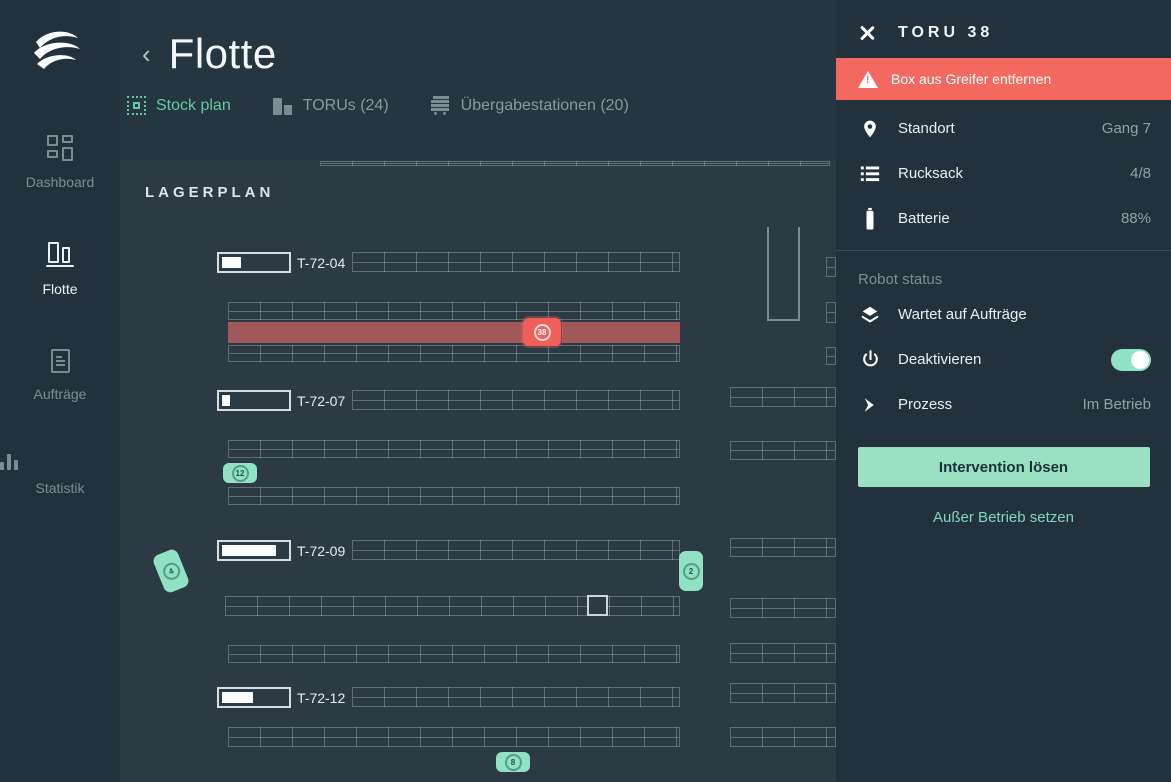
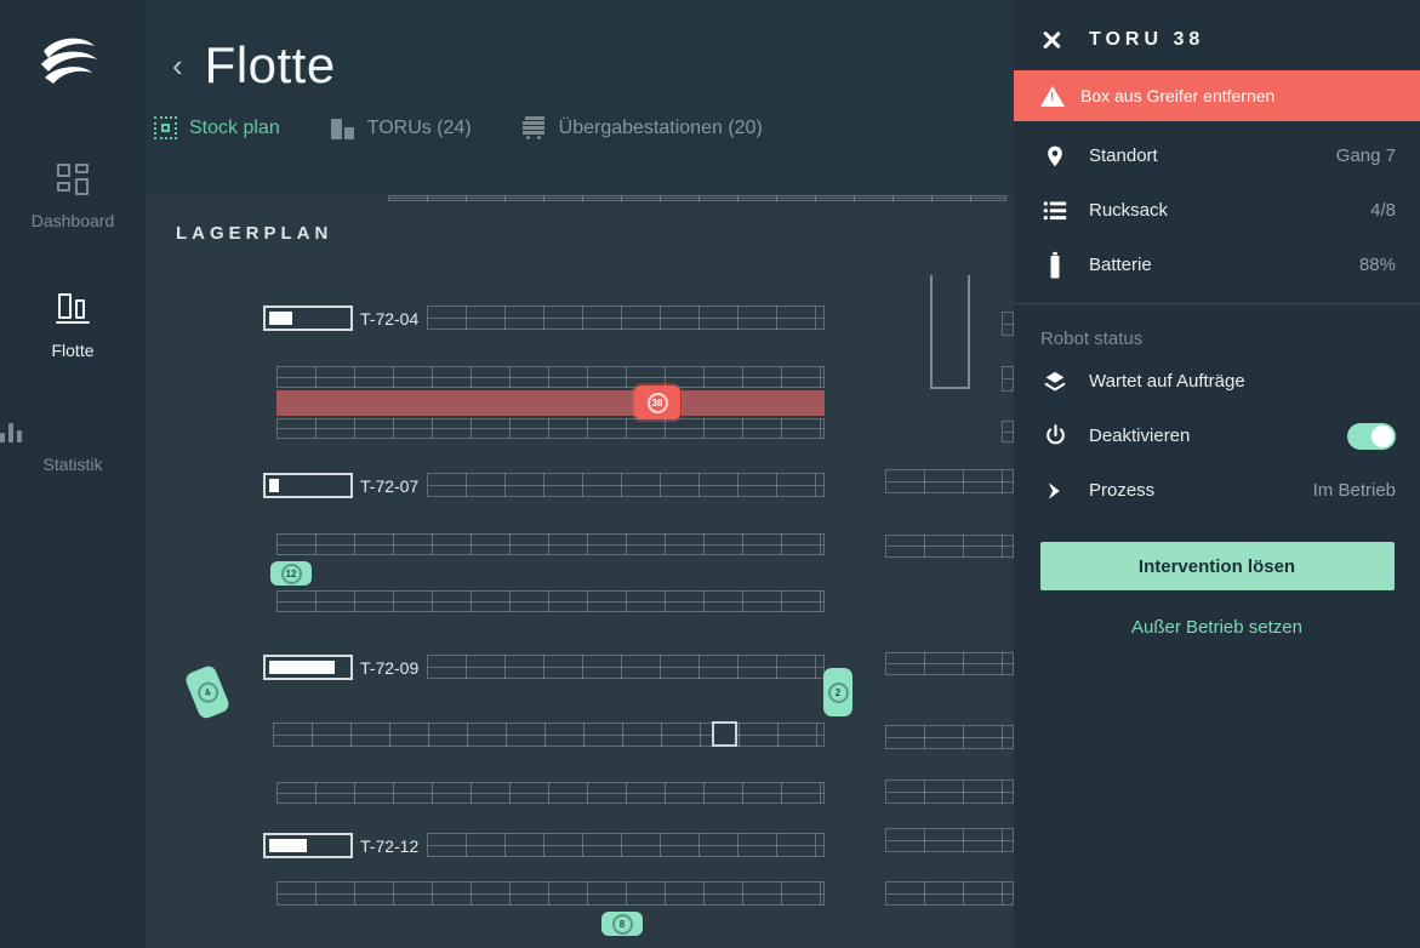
  Dashboard
  Flotte
- Aufträge
  Statistik
  ‹
  Flotte
  Stock plan
  TORUs (24)
  Übergabestationen (20)
  LAGERPLAN
  T-72-04
  T-72-07
  T-72-09
  T-72-12
  38
  12
  2
  8
  TORU 38
  !
  Box aus Greifer entfernen
  Standort
  Gang 7
  Rucksack
  4/8
  Batterie
  88%
  Robot status
  Wartet auf Aufträge
  Deaktivieren
  Prozess
  Im Betrieb
  Intervention lösen
  Außer Betrieb setzen
